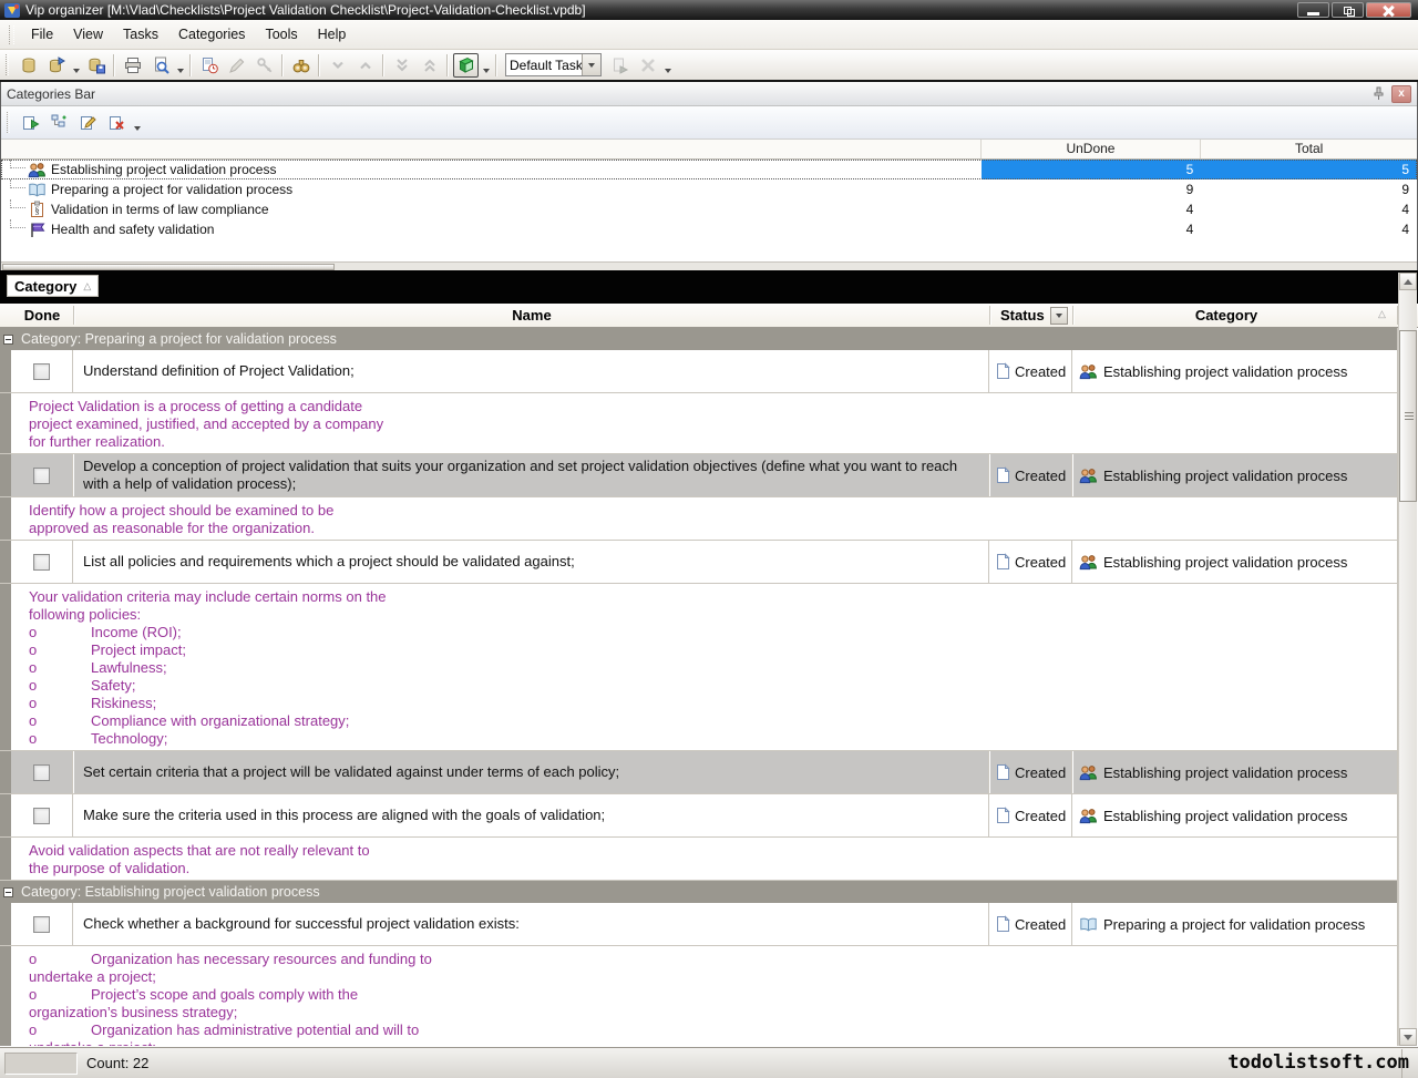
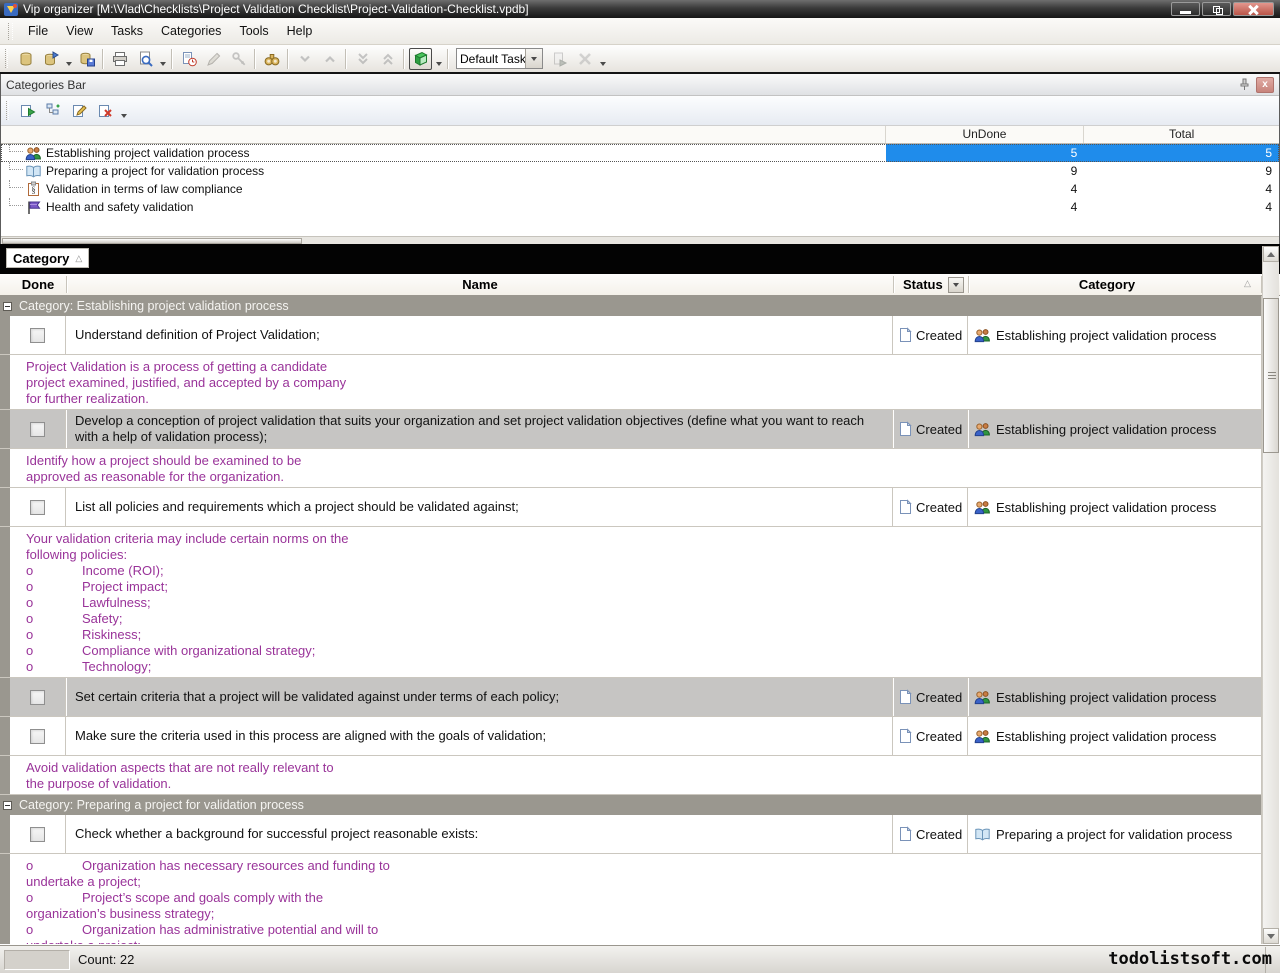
  Vip organizer [M:\Vlad\Checklists\Project Validation Checklist\Project-Validation-Checklist.vpdb]
  File
  View
  Tasks
  Categories
  Tools
  Help
  Default Task
  Categories Bar
  x
  UnDone
  Total
  Establishing project validation process
  5
  5
  Preparing a project for validation process
  9
  9
  §
  Validation in terms of law compliance
  4
  4
  Health and safety validation
  4
  4
  Category
  △
  Done
  Name
  Status
  Category
  △
- Category: Preparing a project for validation process
+ Category: Establishing project validation process
  Understand definition of Project Validation;
  Created
  Establishing project validation process
  Project Validation is a process of getting a candidate
  project examined, justified, and accepted by a company
  for further realization.
  Develop a conception of project validation that suits your organization and set project validation objectives (define what you want to reach with a help of validation process);
  Created
  Establishing project validation process
  Identify how a project should be examined to be
  approved as reasonable for the organization.
  List all policies and requirements which a project should be validated against;
  Created
  Establishing project validation process
  Your validation criteria may include certain norms on the
  following policies:
  o Income (ROI);
  o Project impact;
  o Lawfulness;
  o Safety;
  o Riskiness;
  o Compliance with organizational strategy;
  o Technology;
  Set certain criteria that a project will be validated against under terms of each policy;
  Created
  Establishing project validation process
  Make sure the criteria used in this process are aligned with the goals of validation;
  Created
  Establishing project validation process
  Avoid validation aspects that are not really relevant to
  the purpose of validation.
- Category: Establishing project validation process
+ Category: Preparing a project for validation process
- Check whether a background for successful project validation exists:
+ Check whether a background for successful project reasonable exists:
  Created
  Preparing a project for validation process
  o Organization has necessary resources and funding to
  undertake a project;
  o Project’s scope and goals comply with the
  organization’s business strategy;
  o Organization has administrative potential and will to
  Count: 22
  todolistsoft.com
